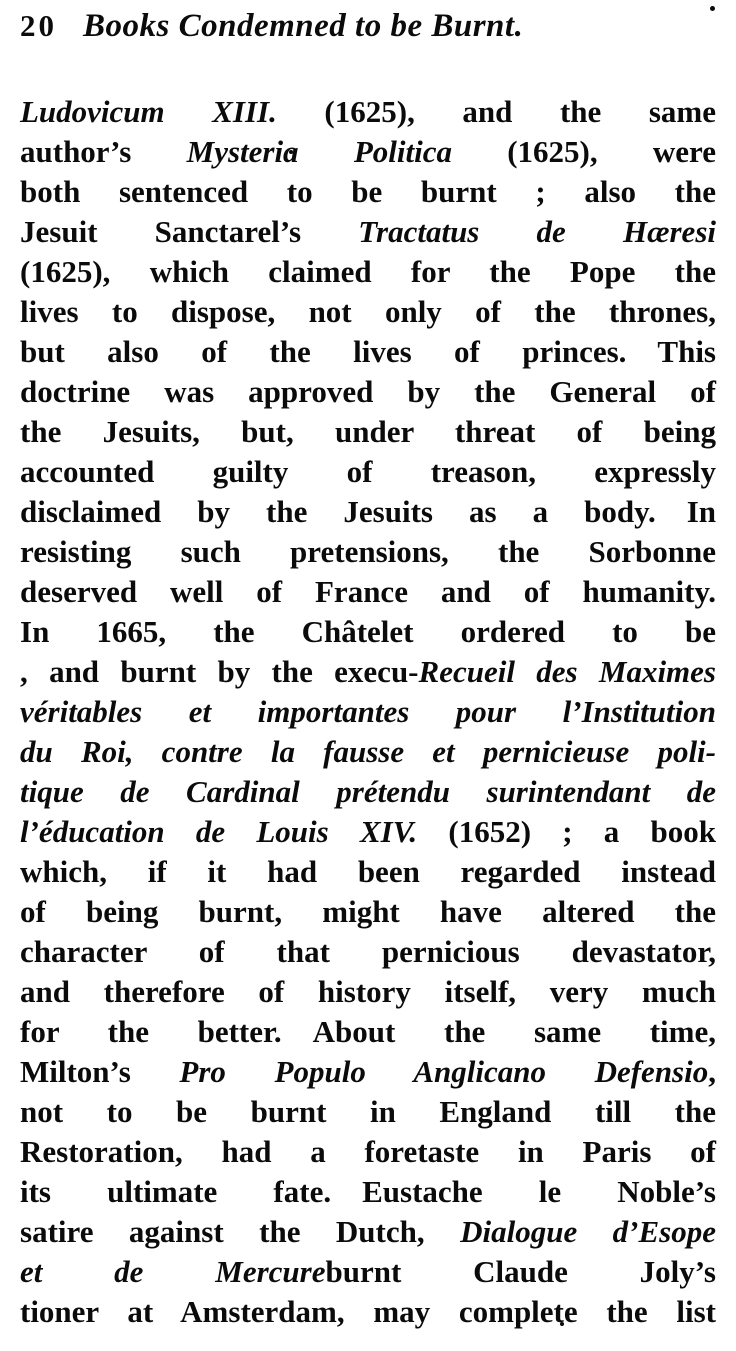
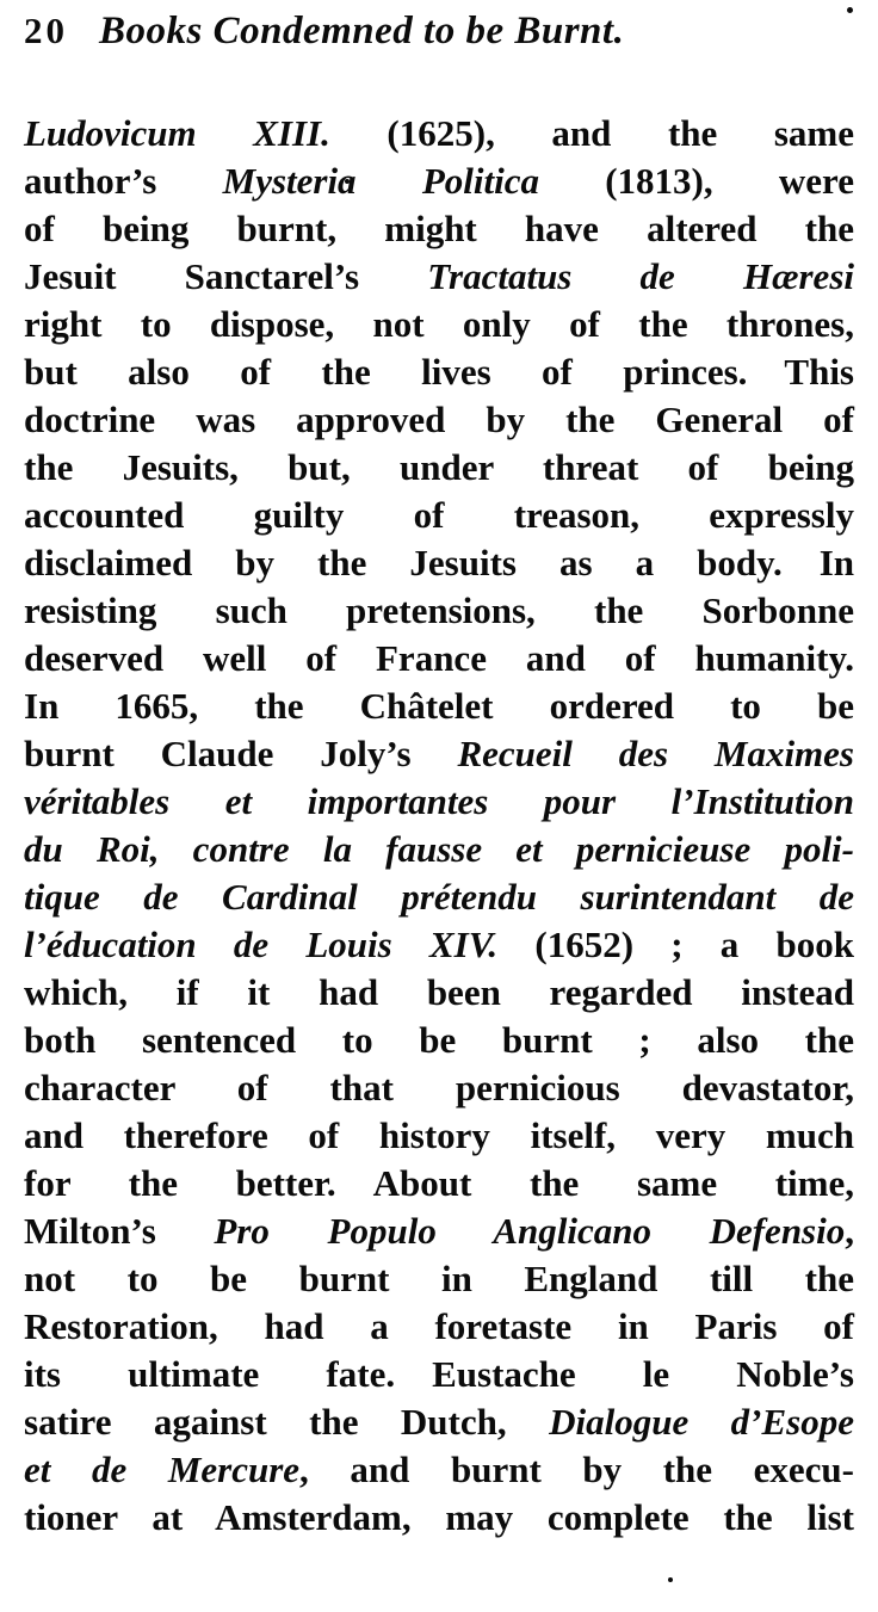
  20
  Books Condemned to be Burnt.
  Ludovicum XIII. (1625), and the same
- author’s Mysteri Politica (1625), were
+ author’s Mysteri Politica (1813), were
- both sentenced to be burnt ; also the
+ of being burnt, might have altered the
  Jesuit Sanctarel’s Tractatus de Hæresi
- (1625), which claimed for the Pope the
- lives to dispose, not only of the thrones,
+ right to dispose, not only of the thrones,
  but also of the lives of princes. This
  doctrine was approved by the General of
  the Jesuits, but, under threat of being
  accounted guilty of treason, expressly
  disclaimed by the Jesuits as a body. In
  resisting such pretensions, the Sorbonne
  deserved well of France and of humanity.
  In 1665, the Châtelet ordered to be
- , and burnt by the execu-Recueil des Maximes
+ burnt Claude Joly’s Recueil des Maximes
  véritables et importantes pour l’Institution
  du Roi, contre la fausse et pernicieuse poli-
  tique de Cardinal prétendu surintendant de
  l’éducation de Louis XIV. (1652) ; a book
  which, if it had been regarded instead
- of being burnt, might have altered the
+ both sentenced to be burnt ; also the
  character of that pernicious devastator,
  and therefore of history itself, very much
  for the better. About the same time,
  Milton’s Pro Populo Anglicano Defensio,
  not to be burnt in England till the
  Restoration, had a foretaste in Paris of
  its ultimate fate. Eustache le Noble’s
  satire against the Dutch, Dialogue d’Esope
- et de Mercureburnt Claude Joly’s
+ et de Mercure, and burnt by the execu-
  tioner at Amsterdam, may complete the list
